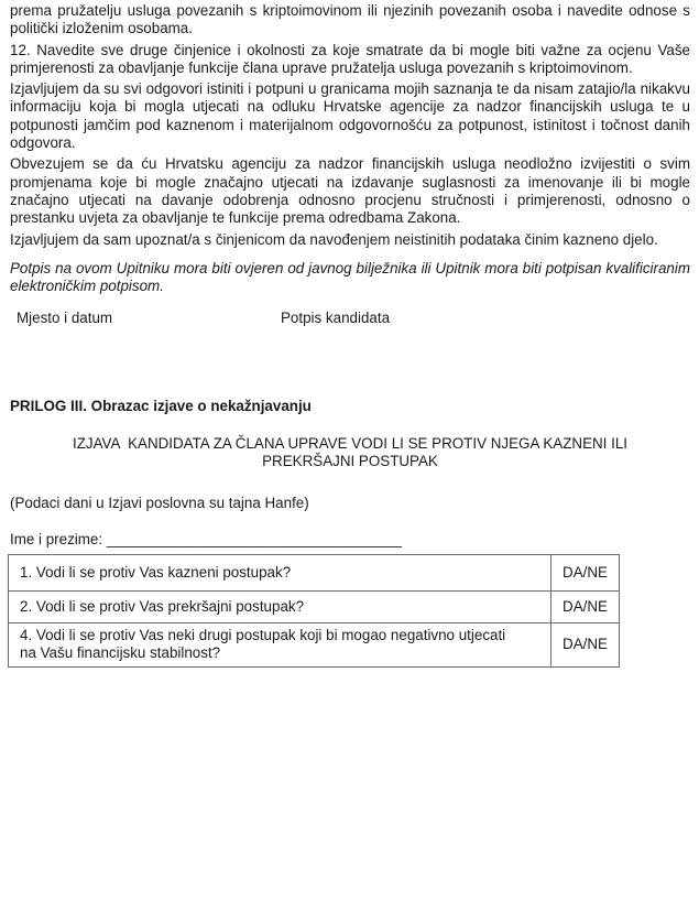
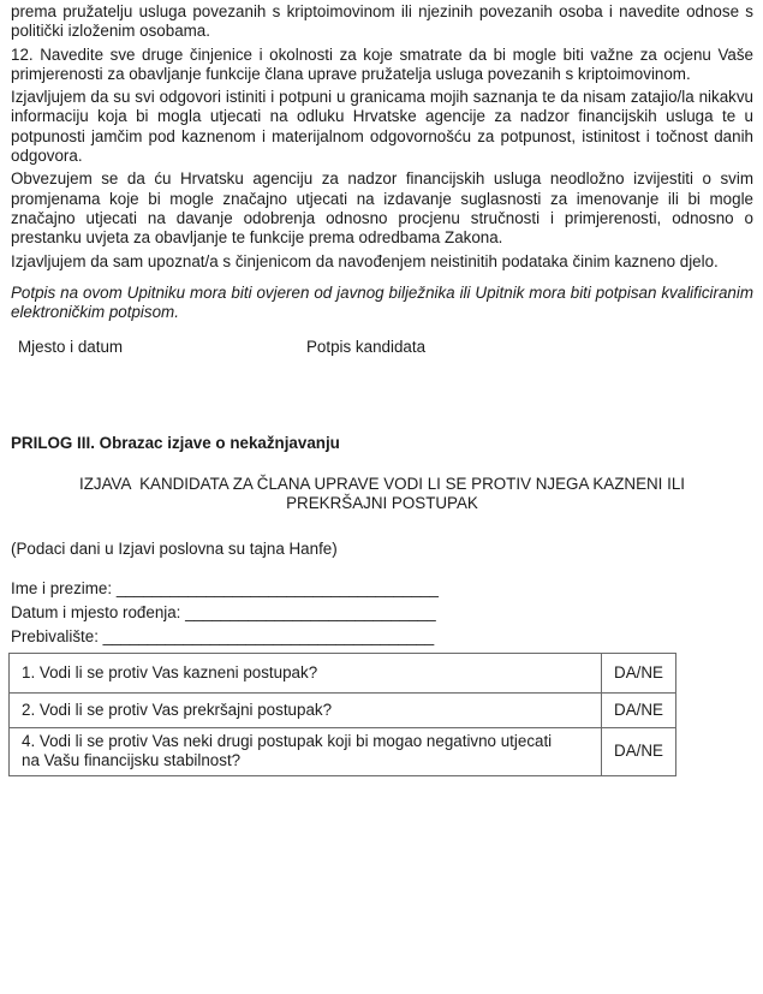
  prema pružatelju usluga povezanih s kriptoimovinom ili njezinih povezanih osoba i navedite odnose s politički izloženim osobama.
  12. Navedite sve druge činjenice i okolnosti za koje smatrate da bi mogle biti važne za ocjenu Vaše primjerenosti za obavljanje funkcije člana uprave pružatelja usluga povezanih s kriptoimovinom.
  Izjavljujem da su svi odgovori istiniti i potpuni u granicama mojih saznanja te da nisam zatajio/la nikakvu informaciju koja bi mogla utjecati na odluku Hrvatske agencije za nadzor financijskih usluga te u potpunosti jamčim pod kaznenom i materijalnom odgovornošću za potpunost, istinitost i točnost danih odgovora.
  Obvezujem se da ću Hrvatsku agenciju za nadzor financijskih usluga neodložno izvijestiti o svim promjenama koje bi mogle značajno utjecati na izdavanje suglasnosti za imenovanje ili bi mogle značajno utjecati na davanje odobrenja odnosno procjenu stručnosti i primjerenosti, odnosno o prestanku uvjeta za obavljanje te funkcije prema odredbama Zakona.
  Izjavljujem da sam upoznat/a s činjenicom da navođenjem neistinitih podataka činim kazneno djelo.
  Potpis na ovom Upitniku mora biti ovjeren od javnog bilježnika ili Upitnik mora biti potpisan kvalificiranim elektroničkim potpisom.
  Mjesto i datum
  Potpis kandidata
  PRILOG III. Obrazac izjave o nekažnjavanju
  IZJAVA KANDIDATA ZA ČLANA UPRAVE VODI LI SE PROTIV NJEGA KAZNENI ILI PREKRŠAJNI POSTUPAK
  (Podaci dani u Izjavi poslovna su tajna Hanfe)
  Ime i prezime: ____________________________________
+ Datum i mjesto rođenja: ____________________________
+ Prebivalište: _____________________________________
  1. Vodi li se protiv Vas kazneni postupak?	DA/NE
  2. Vodi li se protiv Vas prekršajni postupak?	DA/NE
  4. Vodi li se protiv Vas neki drugi postupak koji bi mogao negativno utjecati na Vašu financijsku stabilnost?	DA/NE
